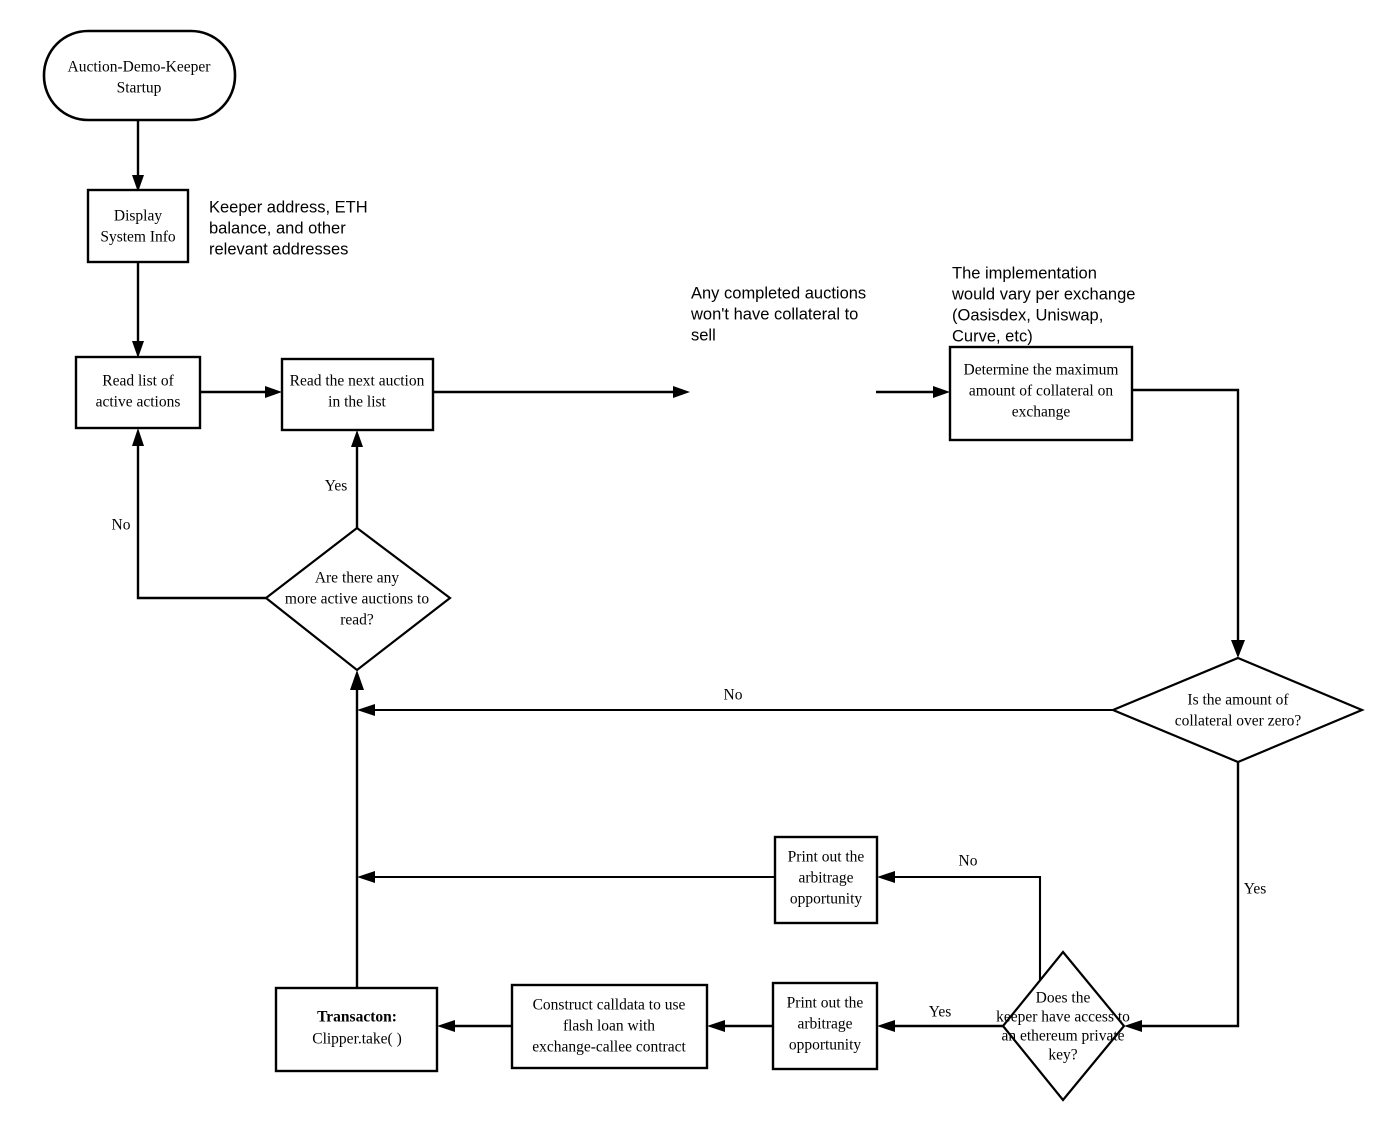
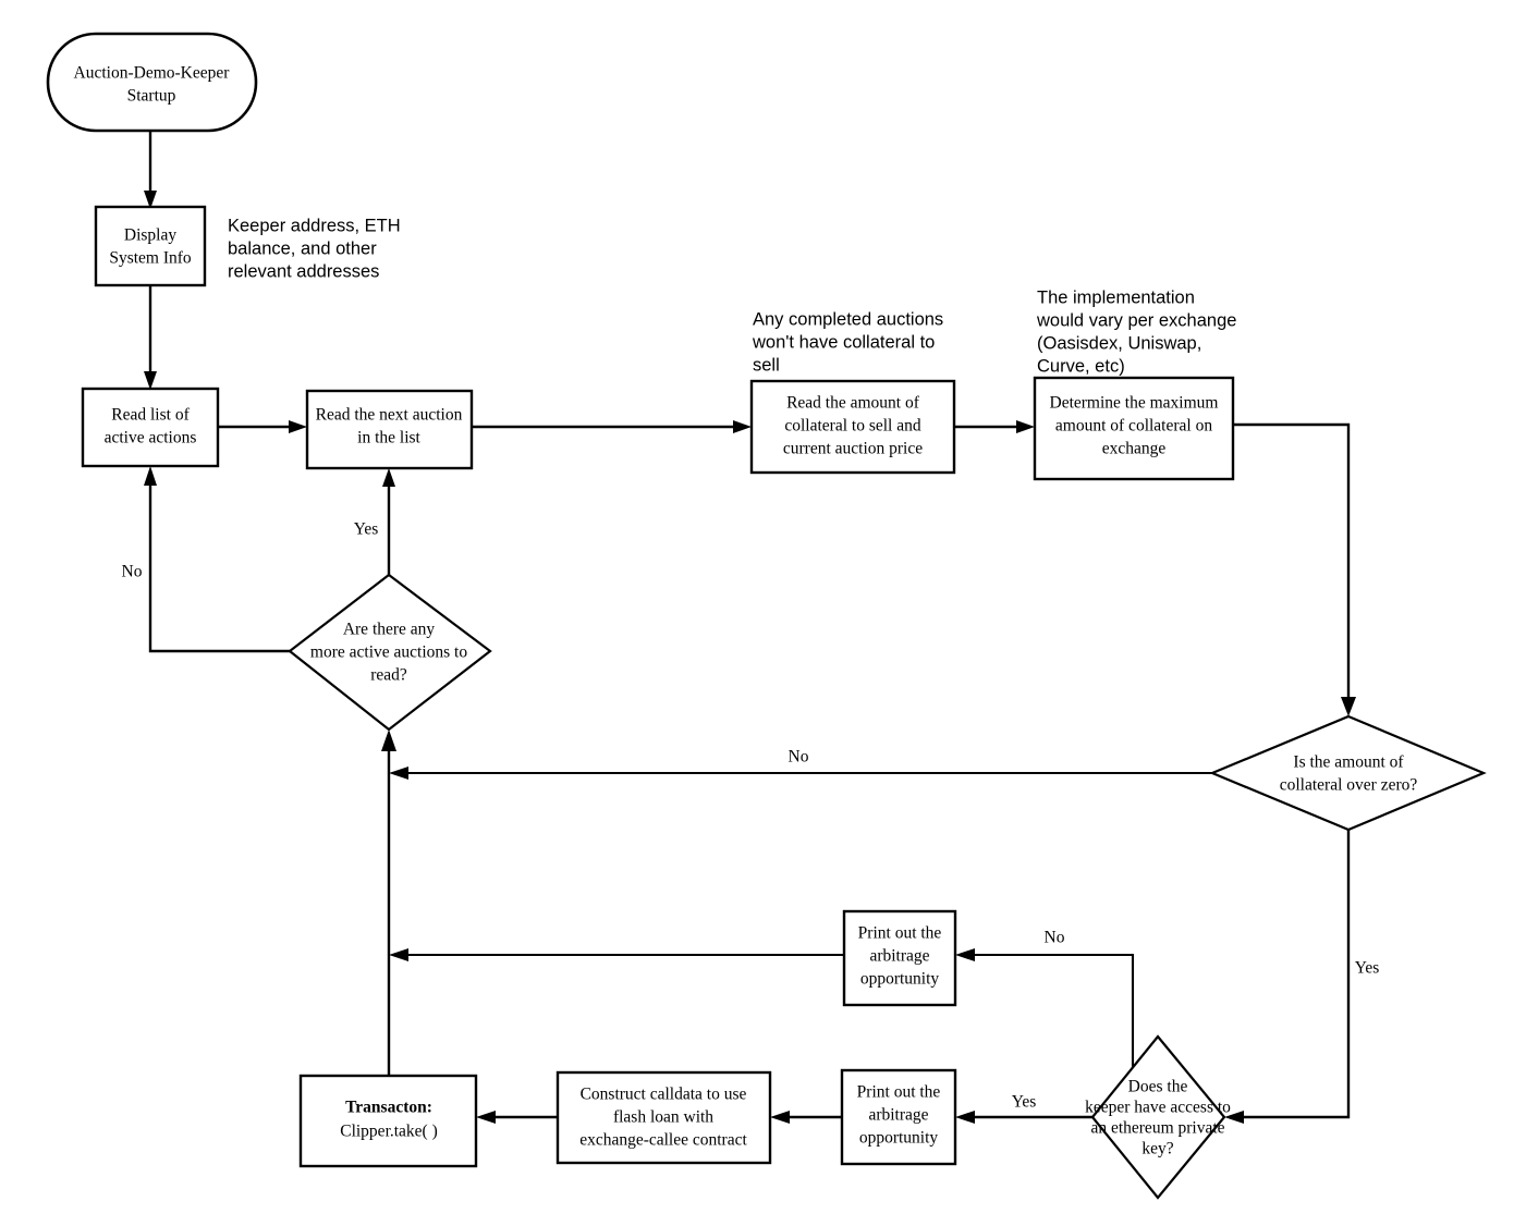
  Auction-Demo-Keeper
  Startup
  Display
  System Info
  Read list of
  active actions
  Read the next auction
  in the list
+ Read the amount of
+ collateral to sell and
+ current auction price
  Determine the maximum
  amount of collateral on
  exchange
  Are there any
  more active auctions to
  read?
  Is the amount of
  collateral over zero?
  Does the
  keeper have access to
  an ethereum private
  key?
  Print out the
  arbitrage
  opportunity
  Print out the
  arbitrage
  opportunity
  Construct calldata to use
  flash loan with
  exchange-callee contract
  Transacton:
  Clipper.take( )
  Yes
  No
  No
  Yes
  No
  Yes
  Keeper address, ETH
  balance, and other
  relevant addresses
  Any completed auctions
  won't have collateral to
  sell
  The implementation
  would vary per exchange
  (Oasisdex, Uniswap,
  Curve, etc)
